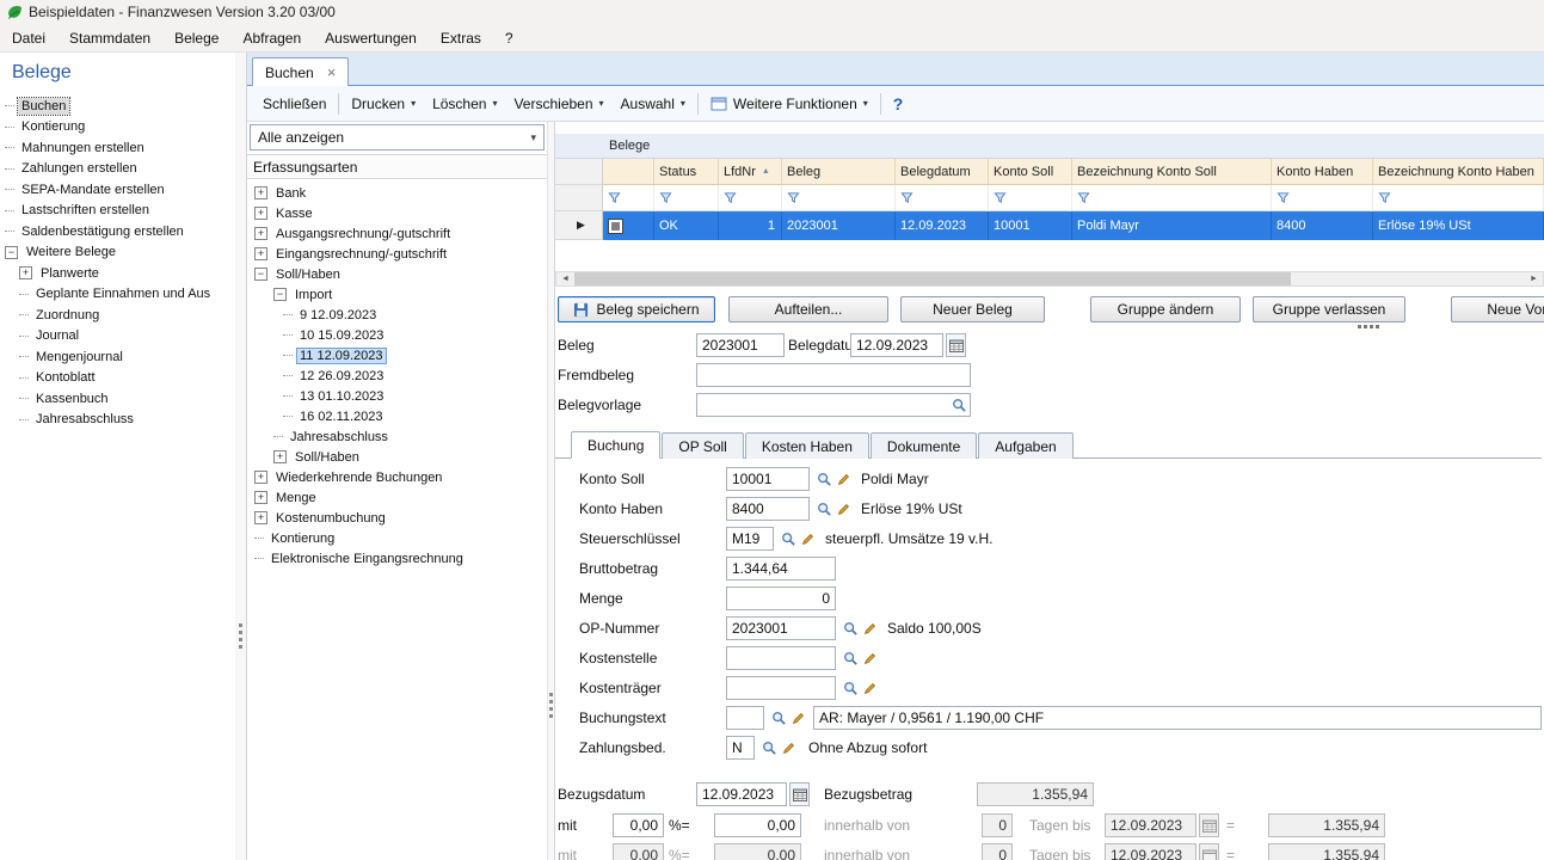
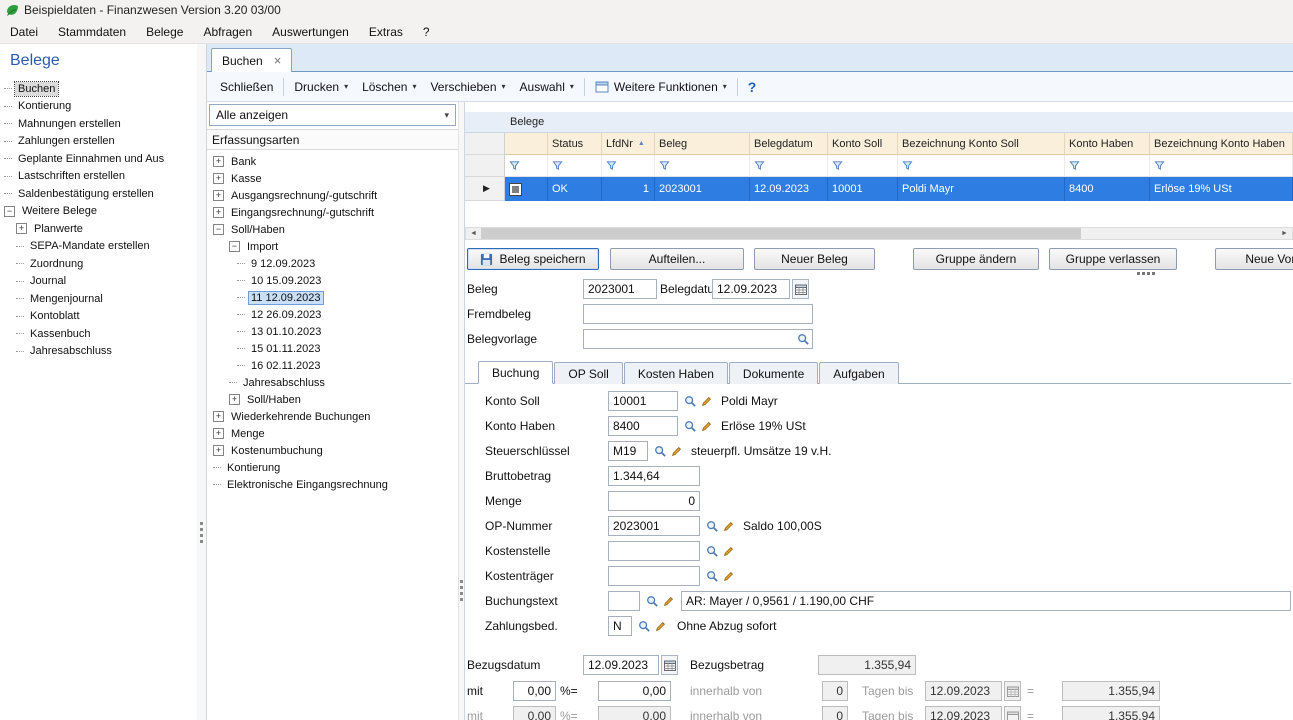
  Beispieldaten - Finanzwesen Version 3.20 03/00
  Datei
  Stammdaten
  Belege
  Abfragen
  Auswertungen
  Extras
  ?
  Belege
  Buchen
  Kontierung
  Mahnungen erstellen
  Zahlungen erstellen
- SEPA-Mandate erstellen
+ Geplante Einnahmen und Aus
  Lastschriften erstellen
  Saldenbestätigung erstellen
  −
  Weitere Belege
  +
  Planwerte
- Geplante Einnahmen und Aus
+ SEPA-Mandate erstellen
  Zuordnung
  Journal
  Mengenjournal
  Kontoblatt
  Kassenbuch
  Jahresabschluss
  Buchen
  ×
  Schließen
  Drucken
  ▾
  Löschen
  ▾
  Verschieben
  ▾
  Auswahl
  ▾
  Weitere Funktionen
  ▾
  ?
  Alle anzeigen
  ▾
  Erfassungsarten
  +
  Bank
  +
  Kasse
  +
  Ausgangsrechnung/-gutschrift
  +
  Eingangsrechnung/-gutschrift
  −
  Soll/Haben
  −
  Import
  9 12.09.2023
  10 15.09.2023
  11 12.09.2023
  12 26.09.2023
  13 01.10.2023
+ 15 01.11.2023
  16 02.11.2023
  Jahresabschluss
  +
  Soll/Haben
  +
  Wiederkehrende Buchungen
  +
  Menge
  +
  Kostenumbuchung
  Kontierung
  Elektronische Eingangsrechnung
  Belege
  Status
  LfdNr
  Beleg
  Belegdatum
  Konto Soll
  Bezeichnung Konto Soll
  Konto Haben
  Bezeichnung Konto Haben
  ▶
  OK
  1
  2023001
  12.09.2023
  10001
  Poldi Mayr
  8400
  Erlöse 19% USt
  Beleg speichern
  Aufteilen...
  Neuer Beleg
  Gruppe ändern
  Gruppe verlassen
  Beleg
  2023001
  Belegdatu
  12.09.2023
  Fremdbeleg
  Belegvorlage
  Buchung
  OP Soll
  Kosten Haben
  Dokumente
  Aufgaben
  Konto Soll
  10001
  Poldi Mayr
  Konto Haben
  8400
  Erlöse 19% USt
  Steuerschlüssel
  M19
  steuerpfl. Umsätze 19 v.H.
  Bruttobetrag
  1.344,64
  Menge
  0
  OP-Nummer
  2023001
  Saldo 100,00S
  Kostenstelle
  Kostenträger
  Buchungstext
  AR: Mayer / 0,9561 / 1.190,00 CHF
  Zahlungsbed.
  N
  Ohne Abzug sofort
  Bezugsdatum
  12.09.2023
  Bezugsbetrag
  1.355,94
  mit
  0,00
  %=
  0,00
  innerhalb von
  0
  Tagen bis
  12.09.2023
  =
  1.355,94
  mit
  0,00
  %=
  0,00
  innerhalb von
  0
  Tagen bis
  12.09.2023
  =
  1.355,94
